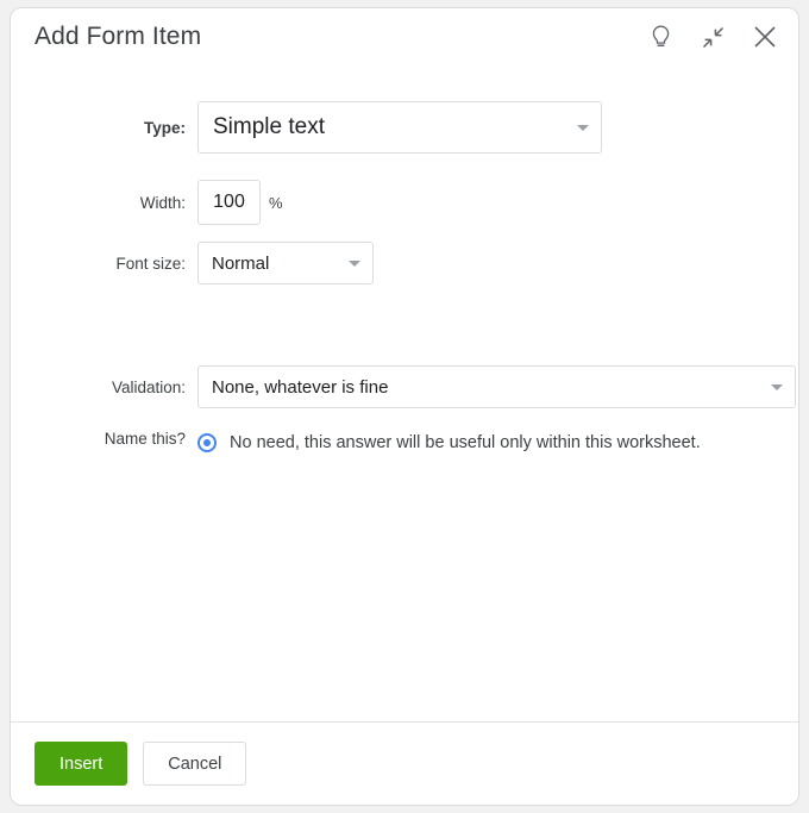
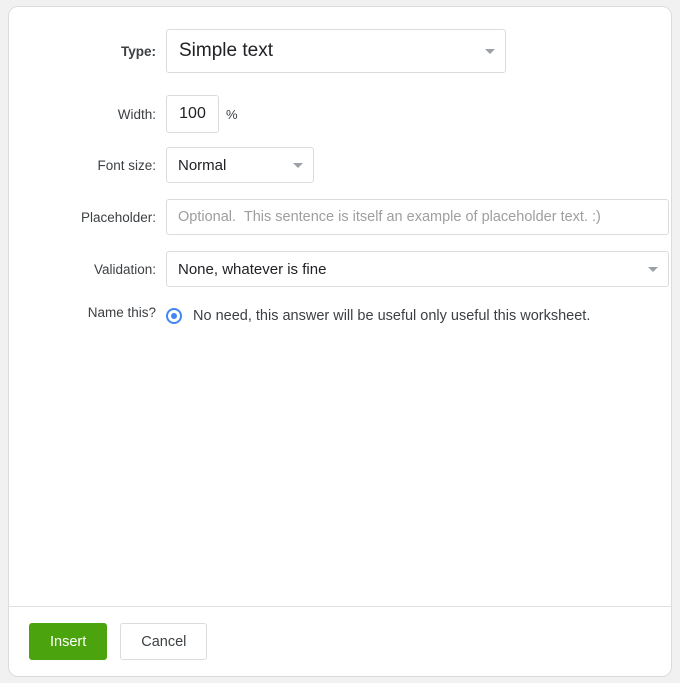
- Add Form Item
  Type:
  Simple text
  Width:
  100
  %
  Font size:
  Normal
+ Placeholder:
+ Optional. This sentence is itself an example of placeholder text. :)
  Validation:
  None, whatever is fine
  Name this?
- No need, this answer will be useful only within this worksheet.
+ No need, this answer will be useful only useful this worksheet.
  Insert
  Cancel
